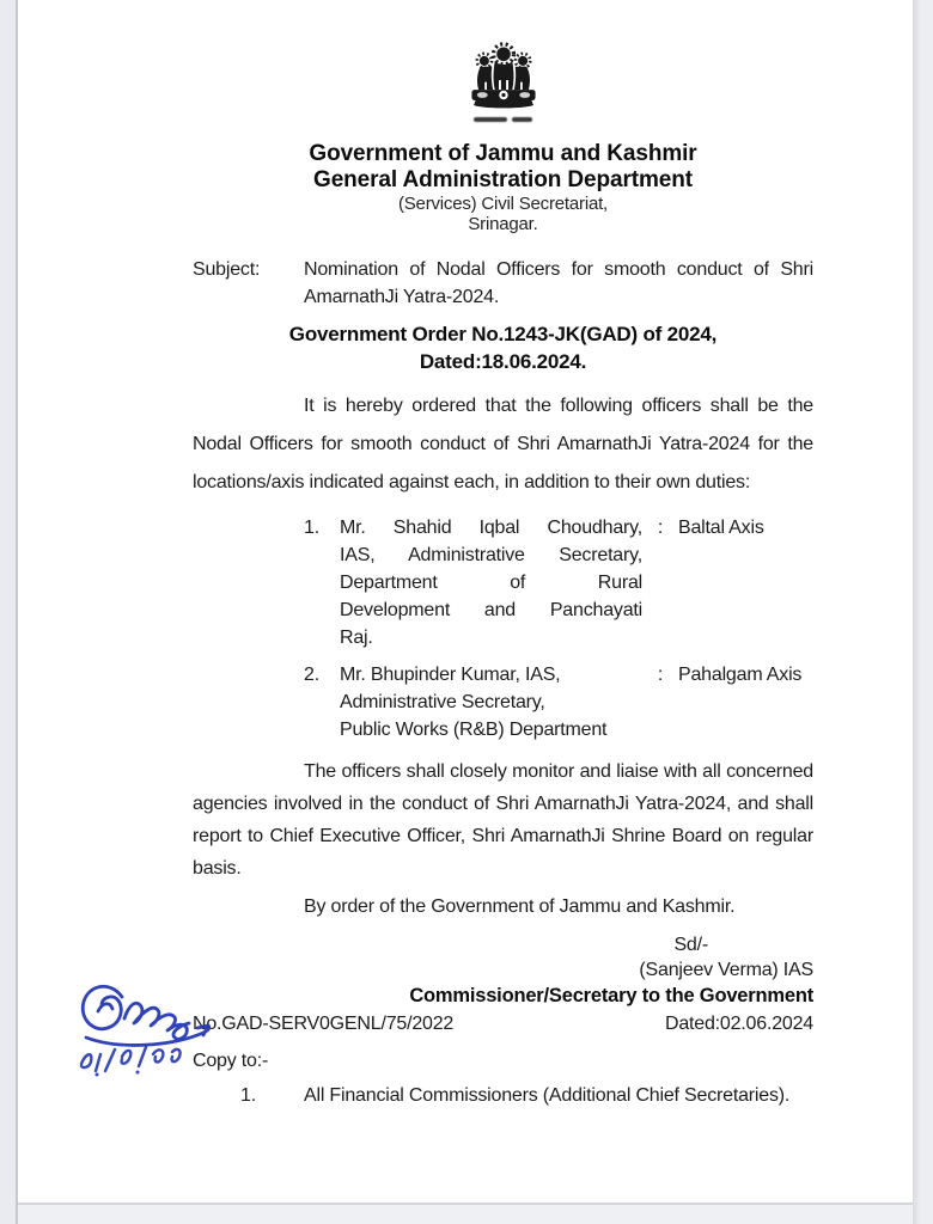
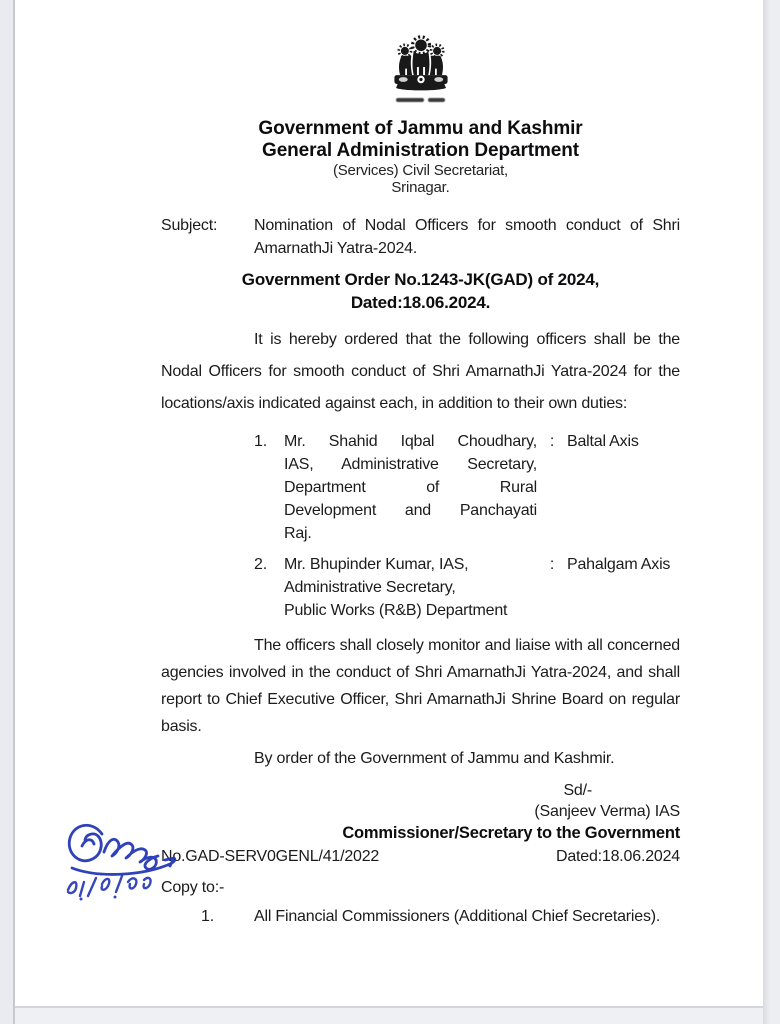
  Government of Jammu and Kashmir
  General Administration Department
  (Services) Civil Secretariat,
  Srinagar.
  Subject:
  Nomination of Nodal Officers for smooth conduct of Shri AmarnathJi Yatra-2024.
  Government Order No.1243-JK(GAD) of 2024,
  Dated:18.06.2024.
  It is hereby ordered that the following officers shall be the Nodal Officers for smooth conduct of Shri AmarnathJi Yatra-2024 for the locations/axis indicated against each, in addition to their own duties:
  1.
  Mr. Shahid Iqbal Choudhary,
  IAS, Administrative Secretary,
  Department of Rural
  Development and Panchayati
  Raj.
  :
  Baltal Axis
  2.
  Mr. Bhupinder Kumar, IAS,
  Administrative Secretary,
  Public Works (R&B) Department
  :
  Pahalgam Axis
  The officers shall closely monitor and liaise with all concerned agencies involved in the conduct of Shri AmarnathJi Yatra-2024, and shall report to Chief Executive Officer, Shri AmarnathJi Shrine Board on regular basis.
  By order of the Government of Jammu and Kashmir.
  Sd/-
  (Sanjeev Verma) IAS
  Commissioner/Secretary to the Government
- No.GAD-SERV0GENL/75/2022
+ No.GAD-SERV0GENL/41/2022
- Dated:02.06.2024
+ Dated:18.06.2024
  Copy to:-
  1.
  All Financial Commissioners (Additional Chief Secretaries).
